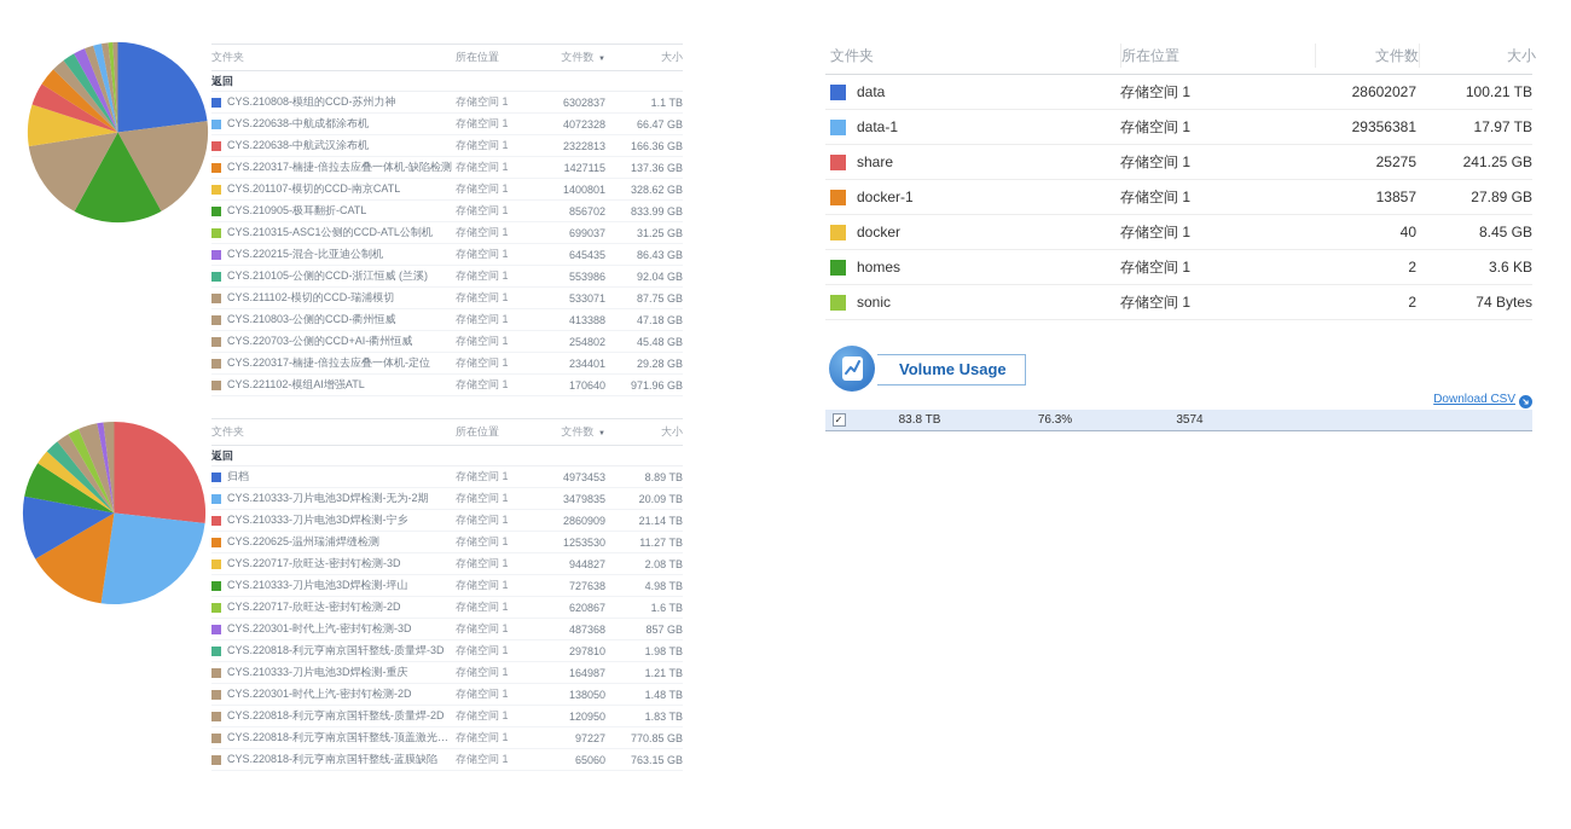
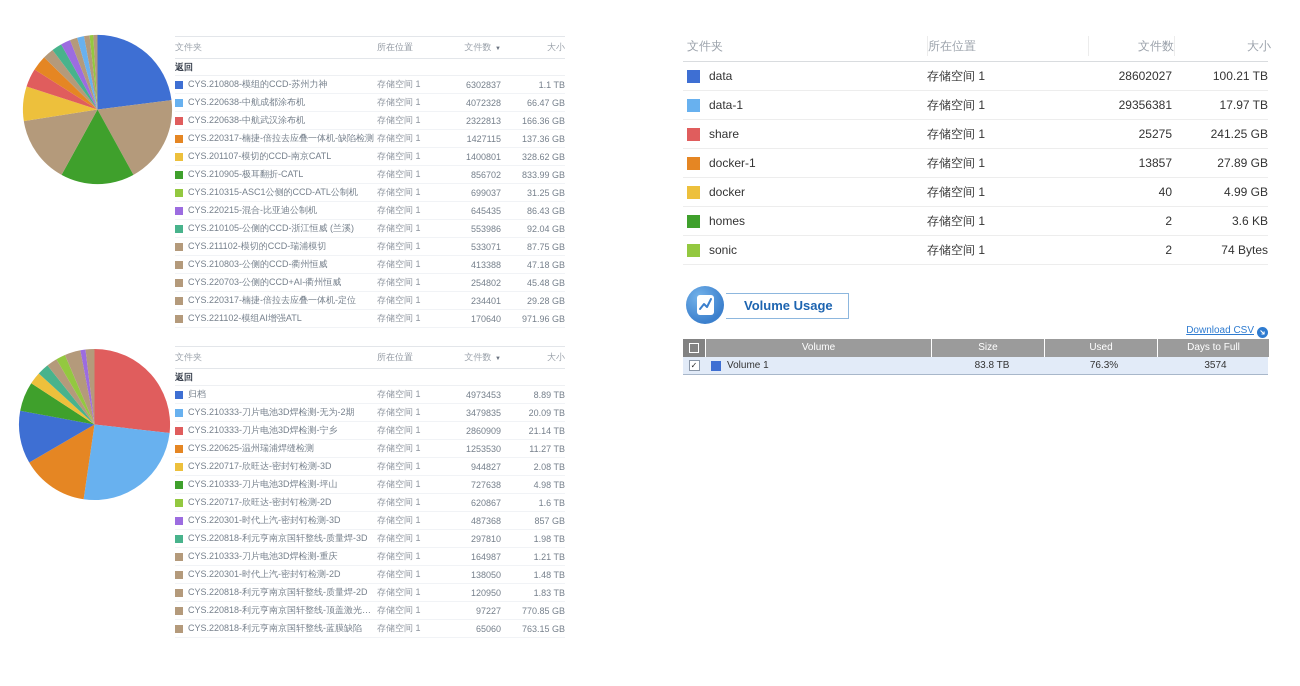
  文件夹
  所在位置
  文件数
  大小
  返回
  CYS.210808-模组的CCD-苏州力神
  存储空间 1
  6302837
  1.1 TB
  CYS.220638-中航成都涂布机
  存储空间 1
  4072328
  66.47 GB
  CYS.220638-中航武汉涂布机
  存储空间 1
  2322813
  166.36 GB
  CYS.220317-楠捷-倍拉去应叠一体机-缺陷检测
  存储空间 1
  1427115
  137.36 GB
  CYS.201107-模切的CCD-南京CATL
  存储空间 1
  1400801
  328.62 GB
  CYS.210905-极耳翻折-CATL
  存储空间 1
  856702
  833.99 GB
  CYS.210315-ASC1公侧的CCD-ATL公制机
  存储空间 1
  699037
  31.25 GB
  CYS.220215-混合-比亚迪公制机
  存储空间 1
  645435
  86.43 GB
  CYS.210105-公侧的CCD-浙江恒威 (兰溪)
  存储空间 1
  553986
  92.04 GB
  CYS.211102-模切的CCD-瑞浦模切
  存储空间 1
  533071
  87.75 GB
  CYS.210803-公侧的CCD-衢州恒威
  存储空间 1
  413388
  47.18 GB
  CYS.220703-公侧的CCD+AI-衢州恒威
  存储空间 1
  254802
  45.48 GB
  CYS.220317-楠捷-倍拉去应叠一体机-定位
  存储空间 1
  234401
  29.28 GB
  CYS.221102-模组AI增强ATL
  存储空间 1
  170640
  971.96 GB
  文件夹
  所在位置
  文件数
  大小
  返回
  归档
  存储空间 1
  4973453
  8.89 TB
  CYS.210333-刀片电池3D焊检测-无为-2期
  存储空间 1
  3479835
  20.09 TB
  CYS.210333-刀片电池3D焊检测-宁乡
  存储空间 1
  2860909
  21.14 TB
  CYS.220625-温州瑞浦焊缝检测
  存储空间 1
  1253530
  11.27 TB
  CYS.220717-欣旺达-密封钉检测-3D
  存储空间 1
  944827
  2.08 TB
  CYS.210333-刀片电池3D焊检测-坪山
  存储空间 1
  727638
  4.98 TB
  CYS.220717-欣旺达-密封钉检测-2D
  存储空间 1
  620867
  1.6 TB
  CYS.220301-时代上汽-密封钉检测-3D
  存储空间 1
  487368
  857 GB
  CYS.220818-利元亨南京国轩整线-质量焊-3D
  存储空间 1
  297810
  1.98 TB
  CYS.210333-刀片电池3D焊检测-重庆
  存储空间 1
  164987
  1.21 TB
  CYS.220301-时代上汽-密封钉检测-2D
  存储空间 1
  138050
  1.48 TB
  CYS.220818-利元亨南京国轩整线-质量焊-2D
  存储空间 1
  120950
  1.83 TB
  CYS.220818-利元亨南京国轩整线-顶盖激光焊缝
  存储空间 1
  97227
  770.85 GB
  CYS.220818-利元亨南京国轩整线-蓝膜缺陷
  存储空间 1
  65060
  763.15 GB
  文件夹
  所在位置
  文件数
  大小
  data
  存储空间 1
  28602027
  100.21 TB
  data-1
  存储空间 1
  29356381
  17.97 TB
  share
  存储空间 1
  25275
  241.25 GB
  docker-1
  存储空间 1
  13857
  27.89 GB
  docker
  存储空间 1
  40
- 8.45 GB
+ 4.99 GB
  homes
  存储空间 1
  2
  3.6 KB
  sonic
  存储空间 1
  2
  74 Bytes
  Volume Usage
+ Volume
+ Size
+ Used
+ Days to Full
  ✓
+ Volume 1
  83.8 TB
  76.3%
  3574
